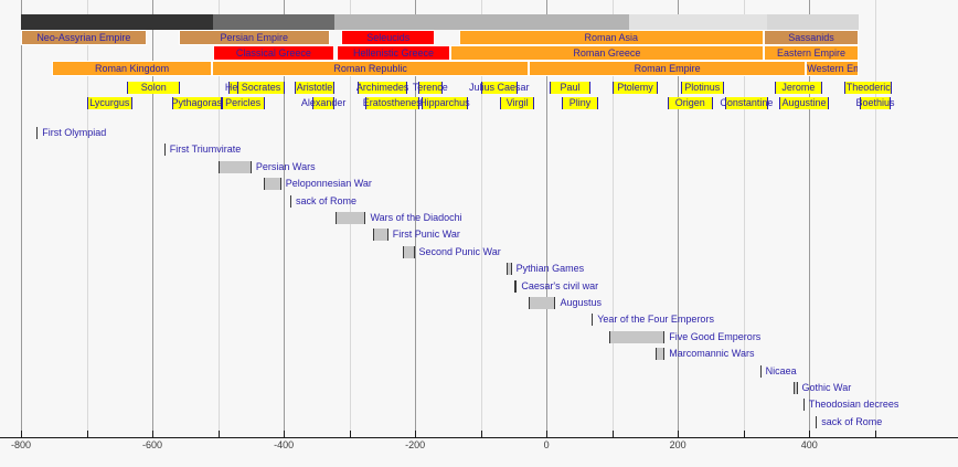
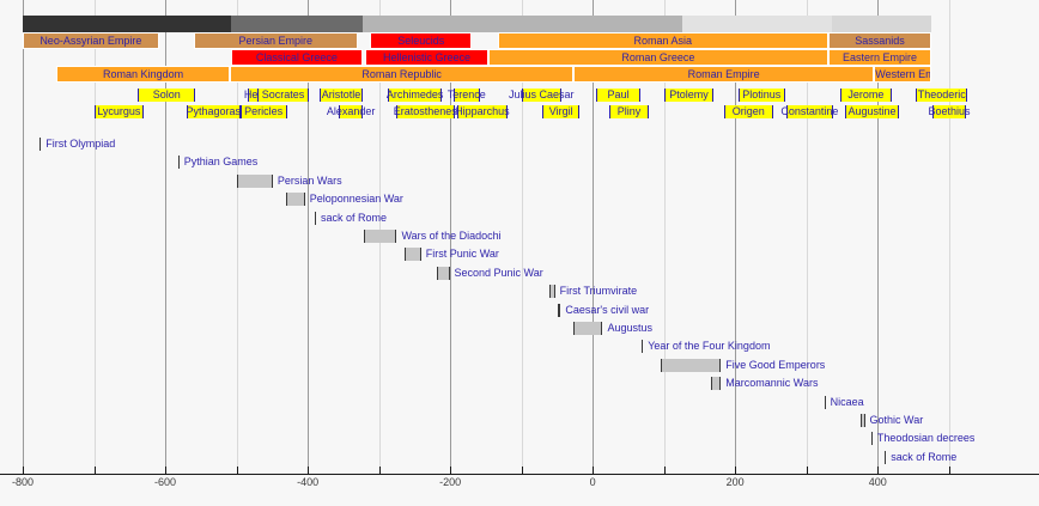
  Neo-Assyrian Empire
  Persian Empire
  Seleucids
  Roman Asia
  Sassanids
  Classical Greece
  Hellenistic Greece
  Roman Greece
  Eastern Empire
  Roman Kingdom
  Roman Republic
  Roman Empire
  Solon
  Socrates
  Aristotle
  Archimedes
  Terence
  Julius Caesar
  Paul
  Ptolemy
  Plotinus
  Jerome
  Theoderic
  Lycurgus
  Pythagoras
  Pericles
  Alexander
  Eratosthenes
  Hipparchus
  Virgil
  Pliny
  Origen
  Constantine
  Augustine
  Boethius
  First Olympiad
- First Triumvirate
+ Pythian Games
  Persian Wars
  Peloponnesian War
  sack of Rome
  Wars of the Diadochi
  First Punic War
  Second Punic War
- Pythian Games
+ First Triumvirate
  Caesar's civil war
  Augustus
- Year of the Four Emperors
+ Year of the Four Kingdom
  Five Good Emperors
  Marcomannic Wars
  Nicaea
  Gothic War
  Theodosian decrees
  sack of Rome
  -800
  -600
  -400
  -200
  0
  200
  400
